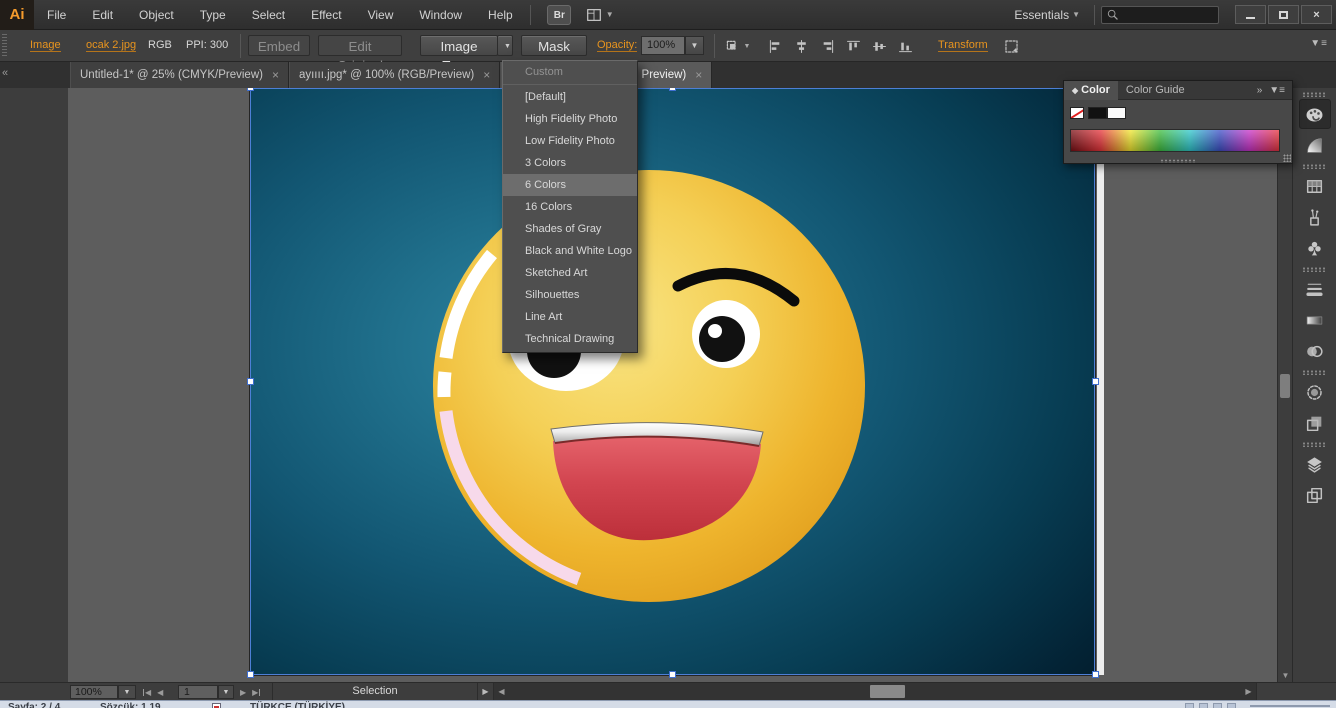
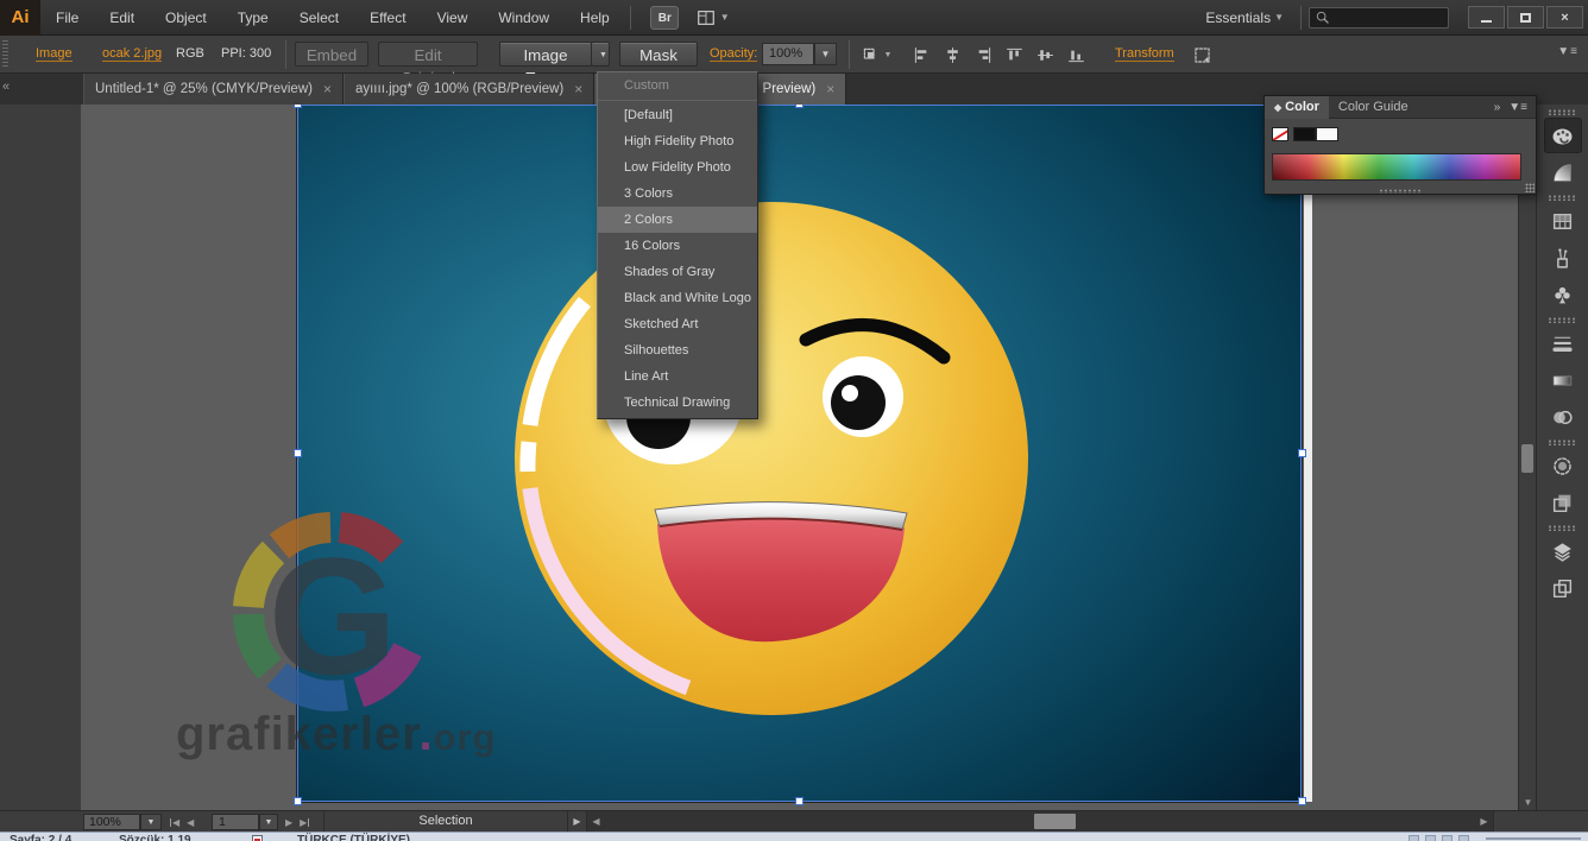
  Ai
  File
  Edit
  Object
  Type
  Select
  Effect
  View
  Window
  Help
  Br
  ▼
  Essentials
  ▼
  ×
  Image
  ocak 2.jpg
  RGB
  PPI: 300
  Embed
  Mask
  Opacity:
  100%
  ▼
  Transform
  ▼≡
  «
  Untitled-1* @ 25% (CMYK/Preview)
  ×
  ayıııı.jpg* @ 100% (RGB/Preview)
  ×
  Preview)
  ×
+ G
+ grafikerler.org
  ▼
  ◆ Color
  Color Guide
  »
  ▼≡
  Custom
  [Default]
  High Fidelity Photo
  Low Fidelity Photo
  3 Colors
- 6 Colors
+ 2 Colors
  16 Colors
  Shades of Gray
  Black and White Logo
  Sketched Art
  Silhouettes
  Line Art
  Technical Drawing
  100%
  ◀
  ◀
  1
  ▶
  ▶
  Selection
  ▶
  ◀
  ▶
